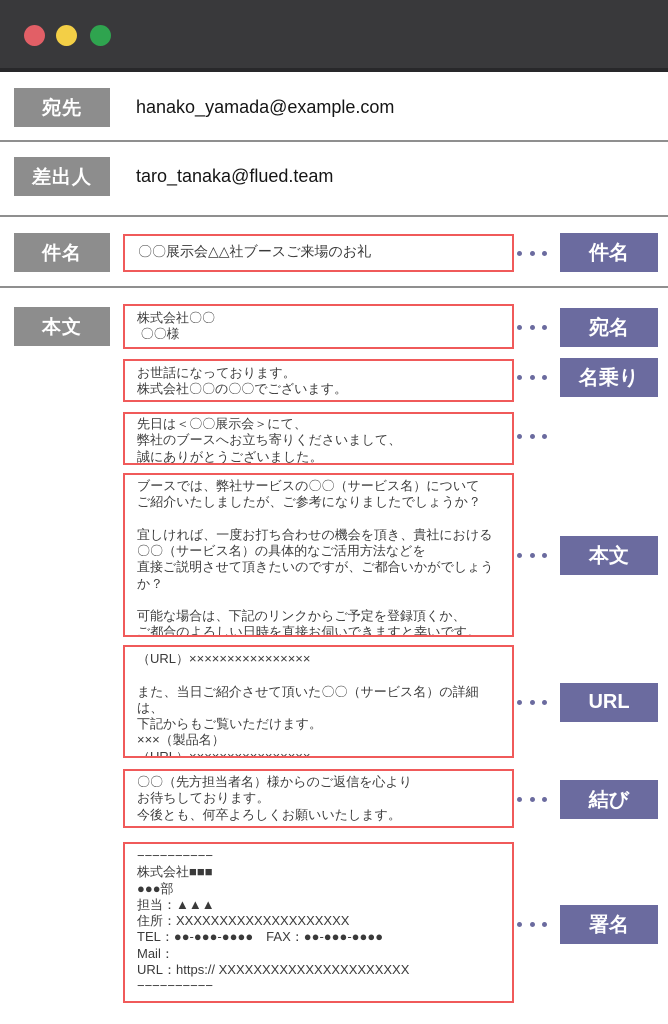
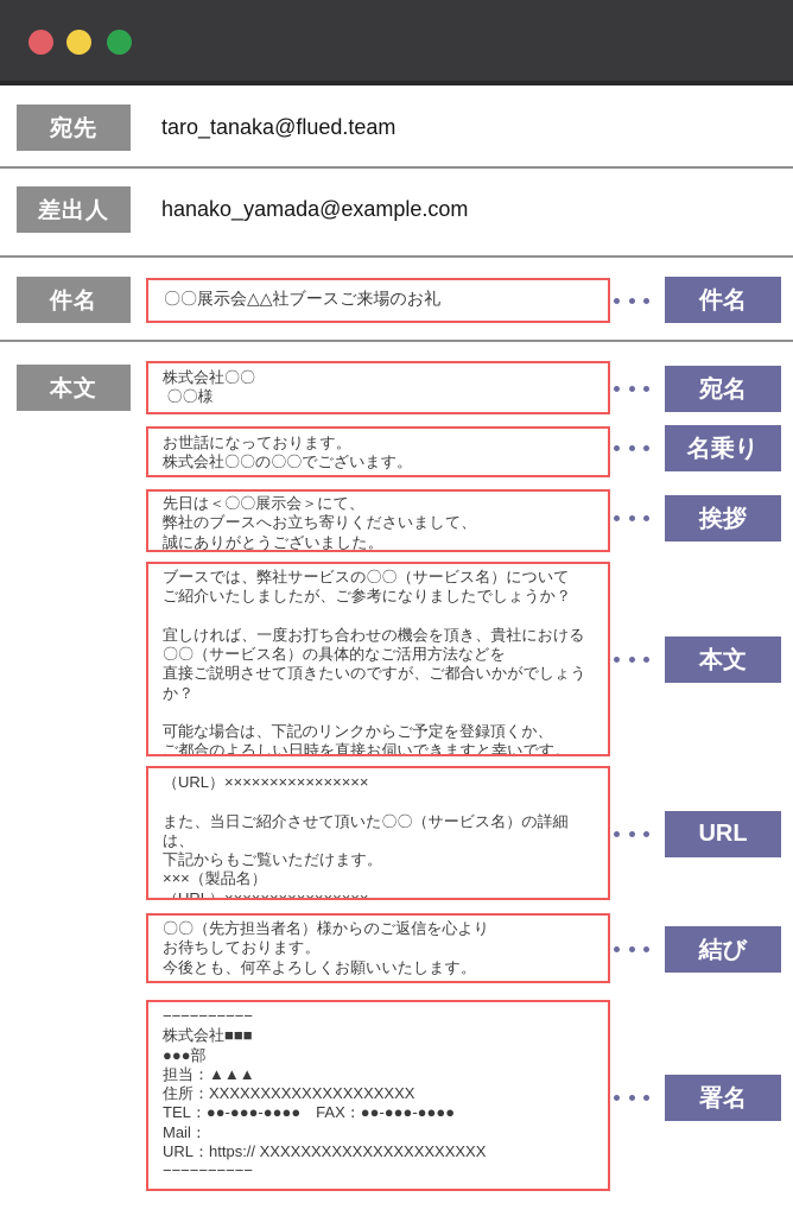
  宛先
- hanako_yamada@example.com
+ taro_tanaka@flued.team
  差出人
- taro_tanaka@flued.team
+ hanako_yamada@example.com
  件名
  〇〇展示会△△社ブースご来場のお礼
  件名
  本文
  株式会社〇〇
  〇〇様
  宛名
  お世話になっております。
  株式会社〇〇の〇〇でございます。
  名乗り
  先日は＜〇〇展示会＞にて、
  弊社のブースへお立ち寄りくださいまして、
  誠にありがとうございました。
+ 挨拶
  ブースでは、弊社サービスの〇〇（サービス名）について
  ご紹介いたしましたが、ご参考になりましたでしょうか？
  宜しければ、一度お打ち合わせの機会を頂き、貴社における
  〇〇（サービス名）の具体的なご活用方法などを
  直接ご説明させて頂きたいのですが、ご都合いかがでしょうか？
  可能な場合は、下記のリンクからご予定を登録頂くか、
  ご都合のよろしい日時を直接お伺いできますと幸いです。
  本文
  （URL）××××××××××××××××
  また、当日ご紹介させて頂いた〇〇（サービス名）の詳細は、
  下記からもご覧いただけます。
  ×××（製品名）
  （URL）××××××××××××××××
  URL
  〇〇（先方担当者名）様からのご返信を心より
  お待ちしております。
  今後とも、何卒よろしくお願いいたします。
  結び
  −−−−−−−−−−
  株式会社■■■
  ●●●部
  担当：▲▲▲
  住所：XXXXXXXXXXXXXXXXXXXX
  TEL：●●-●●●-●●●● FAX：●●-●●●-●●●●
  Mail：
  URL：https:// XXXXXXXXXXXXXXXXXXXXXX
  −−−−−−−−−−
  署名
